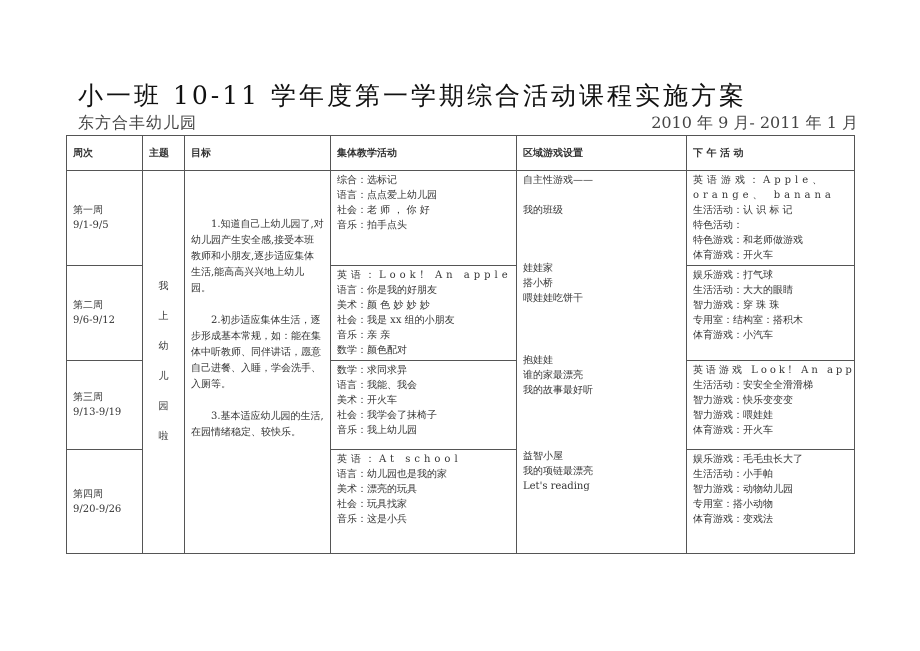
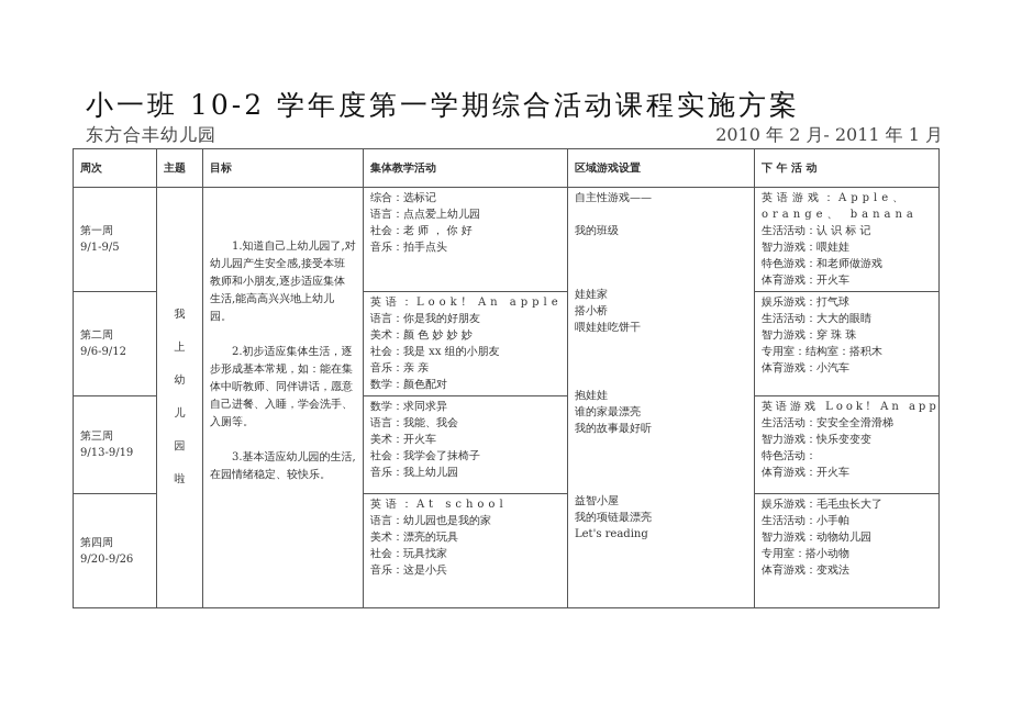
- 小一班 10-11 学年度第一学期综合活动课程实施方案
+ 小一班 10-2 学年度第一学期综合活动课程实施方案
  东方合丰幼儿园
- 2010 年 9 月- 2011 年 1 月
+ 2010 年 2 月- 2011 年 1 月
  周次	主题	目标	集体教学活动	区域游戏设置	下 午 活 动
- 第一周 9/1-9/5	我 上 幼 儿 园 啦	1.知道自己上幼儿园了,对幼儿园产生安全感,接受本班教师和小朋友,逐步适应集体生活,能高高兴兴地上幼儿园。 2.初步适应集体生活，逐步形成基本常规，如：能在集体中听教师、同伴讲话，愿意自己进餐、入睡，学会洗手、入厕等。 3.基本适应幼儿园的生活,在园情绪稳定、较快乐。	综合：选标记 语言：点点爱上幼儿园 社会：老 师 ， 你 好 音乐：拍手点头	自主性游戏—— 我的班级 娃娃家 搭小桥 喂娃娃吃饼干 抱娃娃 谁的家最漂亮 我的故事最好听 益智小屋 我的项链最漂亮 Let's reading	英语游戏：Apple、 orange、 banana 生活活动：认 识 标 记 特色活动： 特色游戏：和老师做游戏 体育游戏：开火车
+ 第一周 9/1-9/5	我 上 幼 儿 园 啦	1.知道自己上幼儿园了,对幼儿园产生安全感,接受本班教师和小朋友,逐步适应集体生活,能高高兴兴地上幼儿园。 2.初步适应集体生活，逐步形成基本常规，如：能在集体中听教师、同伴讲话，愿意自己进餐、入睡，学会洗手、入厕等。 3.基本适应幼儿园的生活,在园情绪稳定、较快乐。	综合：选标记 语言：点点爱上幼儿园 社会：老 师 ， 你 好 音乐：拍手点头	自主性游戏—— 我的班级 娃娃家 搭小桥 喂娃娃吃饼干 抱娃娃 谁的家最漂亮 我的故事最好听 益智小屋 我的项链最漂亮 Let's reading	英语游戏：Apple、 orange、 banana 生活活动：认 识 标 记 智力游戏：喂娃娃 特色游戏：和老师做游戏 体育游戏：开火车
  第二周 9/6-9/12	英语：Look! An apple 语言：你是我的好朋友 美术：颜 色 妙 妙 妙 社会：我是 xx 组的小朋友 音乐：亲 亲 数学：颜色配对	娱乐游戏：打气球 生活活动：大大的眼睛 智力游戏：穿 珠 珠 专用室：结构室：搭积木 体育游戏：小汽车
- 第三周 9/13-9/19	数学：求同求异 语言：我能、我会 美术：开火车 社会：我学会了抹椅子 音乐：我上幼儿园	英语游戏 Look! An app 生活活动：安安全全滑滑梯 智力游戏：快乐变变变 智力游戏：喂娃娃 体育游戏：开火车
+ 第三周 9/13-9/19	数学：求同求异 语言：我能、我会 美术：开火车 社会：我学会了抹椅子 音乐：我上幼儿园	英语游戏 Look! An app 生活活动：安安全全滑滑梯 智力游戏：快乐变变变 特色活动： 体育游戏：开火车
  第四周 9/20-9/26	英语：At school 语言：幼儿园也是我的家 美术：漂亮的玩具 社会：玩具找家 音乐：这是小兵	娱乐游戏：毛毛虫长大了 生活活动：小手帕 智力游戏：动物幼儿园 专用室：搭小动物 体育游戏：变戏法
